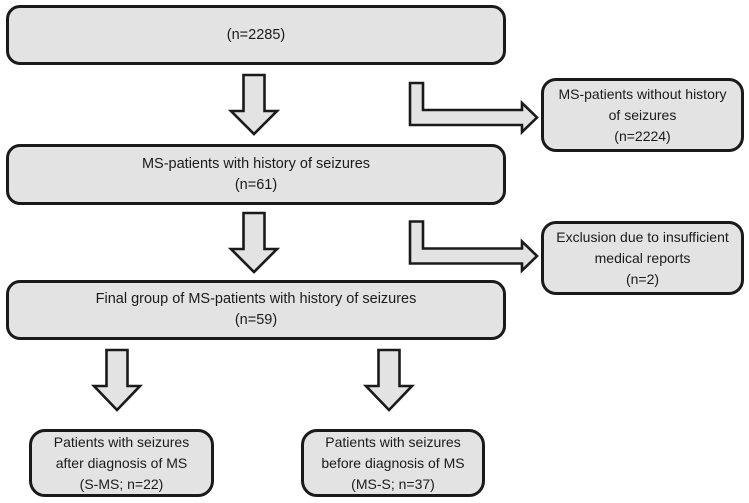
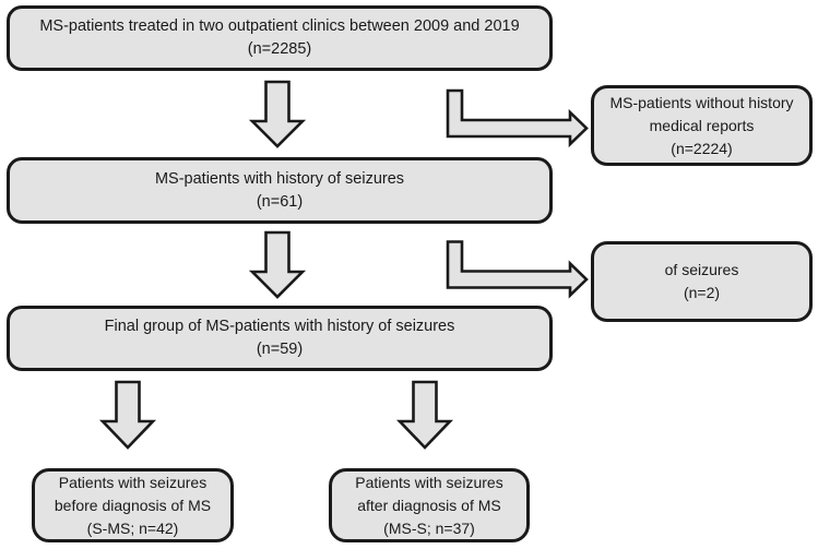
+ MS-patients treated in two outpatient clinics between 2009 and 2019
  (n=2285)
  MS-patients with history of seizures
  (n=61)
  Final group of MS-patients with history of seizures
  (n=59)
  MS-patients without history
- of seizures
+ medical reports
  (n=2224)
- Exclusion due to insufficient
- medical reports
+ of seizures
  (n=2)
  Patients with seizures
- after diagnosis of MS
+ before diagnosis of MS
- (S-MS; n=22)
+ (S-MS; n=42)
  Patients with seizures
- before diagnosis of MS
+ after diagnosis of MS
  (MS-S; n=37)
